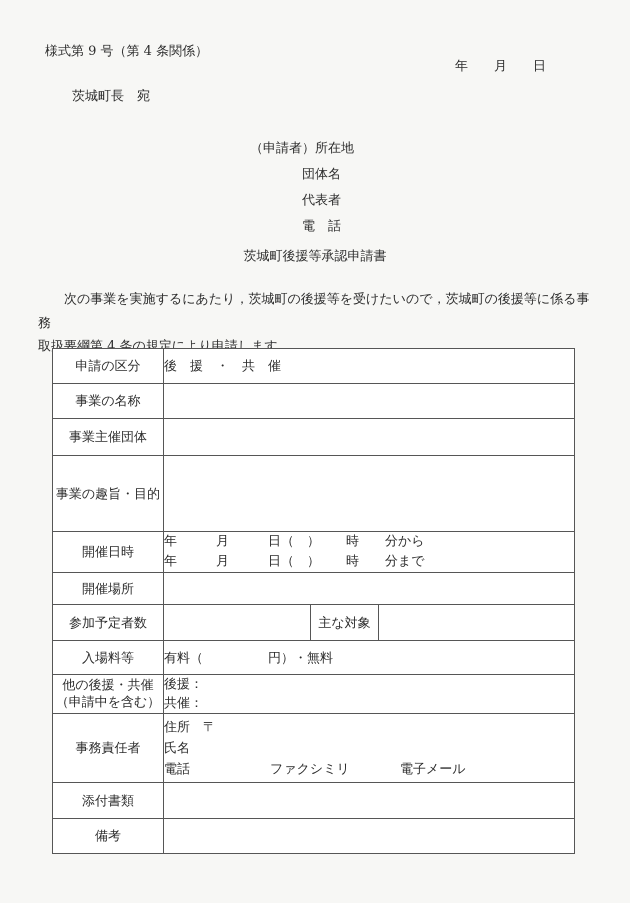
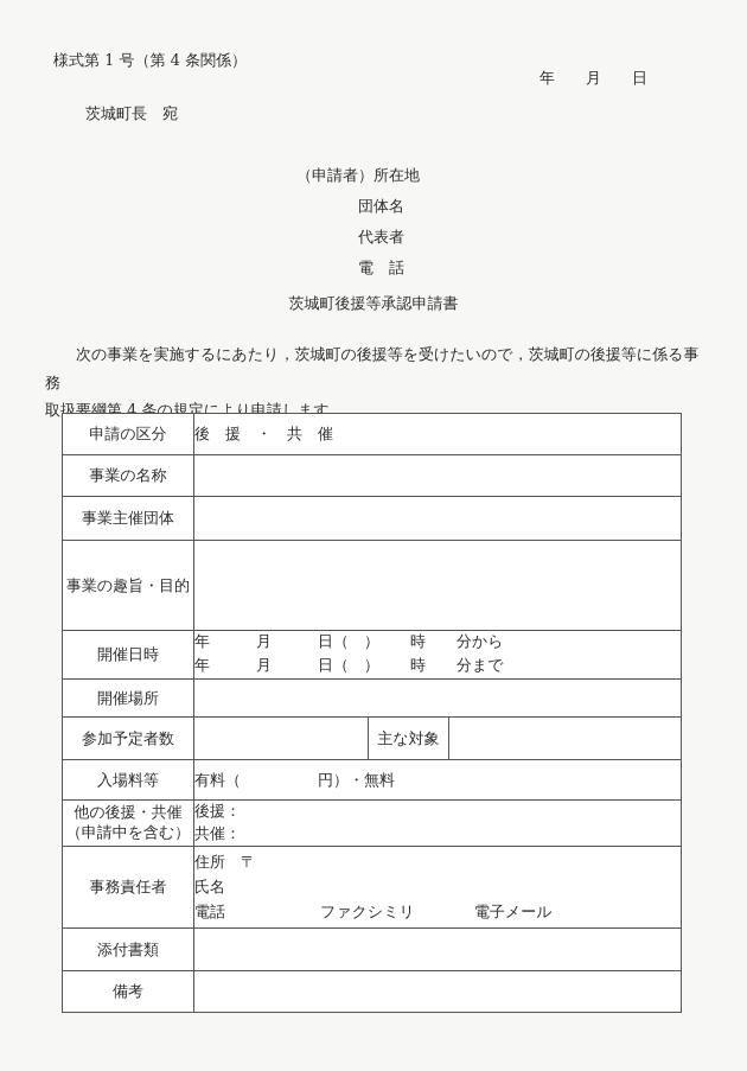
- 様式第 9 号（第 4 条関係）
+ 様式第 1 号（第 4 条関係）
  年 月 日
  茨城町長 宛
  （申請者）所在地
  団体名
  代表者
  電 話
  茨城町後援等承認申請書
  次の事業を実施するにあたり，茨城町の後援等を受けたいので，茨城町の後援等に係る事務
  取扱要綱第 4 条の規定により申請します。
  申請の区分	後 援 ・ 共 催
  事業の名称
  事業主催団体
  事業の趣旨・目的
  開催日時	年 月 日（ ） 時 分から 年 月 日（ ） 時 分まで
  開催場所
  参加予定者数		主な対象
  入場料等	有料（ 円）・無料
  他の後援・共催 （申請中を含む）	後援： 共催：
  事務責任者	住所 〒 氏名 電話 ファクシミリ 電子メール
  添付書類
  備考
